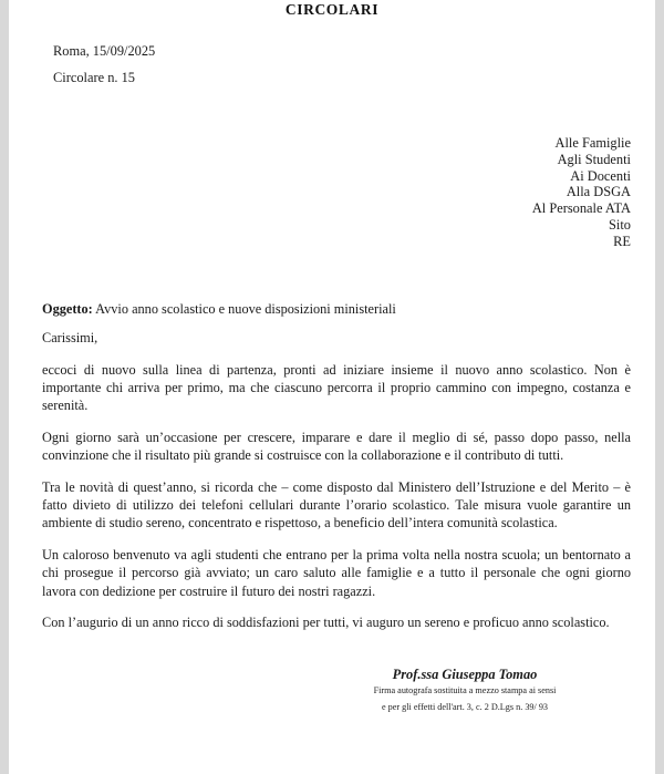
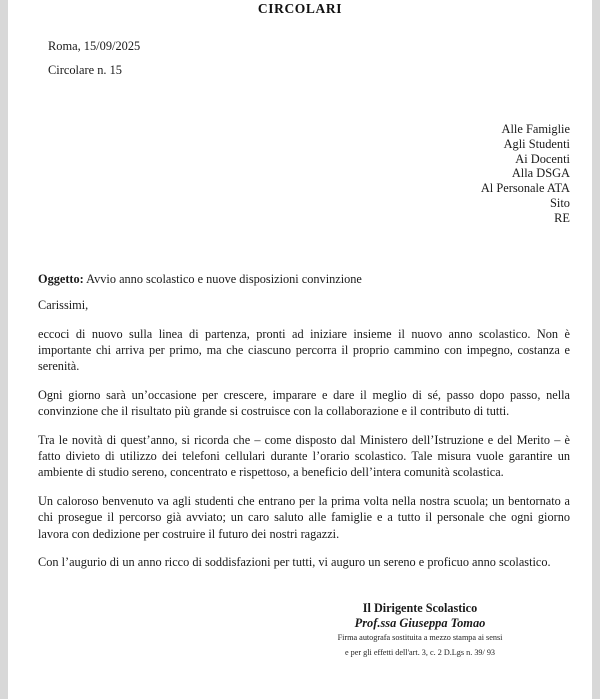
  CIRCOLARI
  Roma, 15/09/2025
  Circolare n. 15
  Alle Famiglie
  Agli Studenti
  Ai Docenti
  Alla DSGA
  Al Personale ATA
  Sito
  RE
- Oggetto: Avvio anno scolastico e nuove disposizioni ministeriali
+ Oggetto: Avvio anno scolastico e nuove disposizioni convinzione
  Carissimi,
  eccoci di nuovo sulla linea di partenza, pronti ad iniziare insieme il nuovo anno scolastico. Non è importante chi arriva per primo, ma che ciascuno percorra il proprio cammino con impegno, costanza e serenità.
  Ogni giorno sarà un’occasione per crescere, imparare e dare il meglio di sé, passo dopo passo, nella convinzione che il risultato più grande si costruisce con la collaborazione e il contributo di tutti.
  Tra le novità di quest’anno, si ricorda che – come disposto dal Ministero dell’Istruzione e del Merito – è fatto divieto di utilizzo dei telefoni cellulari durante l’orario scolastico. Tale misura vuole garantire un ambiente di studio sereno, concentrato e rispettoso, a beneficio dell’intera comunità scolastica.
  Un caloroso benvenuto va agli studenti che entrano per la prima volta nella nostra scuola; un bentornato a chi prosegue il percorso già avviato; un caro saluto alle famiglie e a tutto il personale che ogni giorno lavora con dedizione per costruire il futuro dei nostri ragazzi.
  Con l’augurio di un anno ricco di soddisfazioni per tutti, vi auguro un sereno e proficuo anno scolastico.
+ Il Dirigente Scolastico
  Prof.ssa Giuseppa Tomao
  Firma autografa sostituita a mezzo stampa ai sensi
  e per gli effetti dell'art. 3, c. 2 D.Lgs n. 39/ 93
